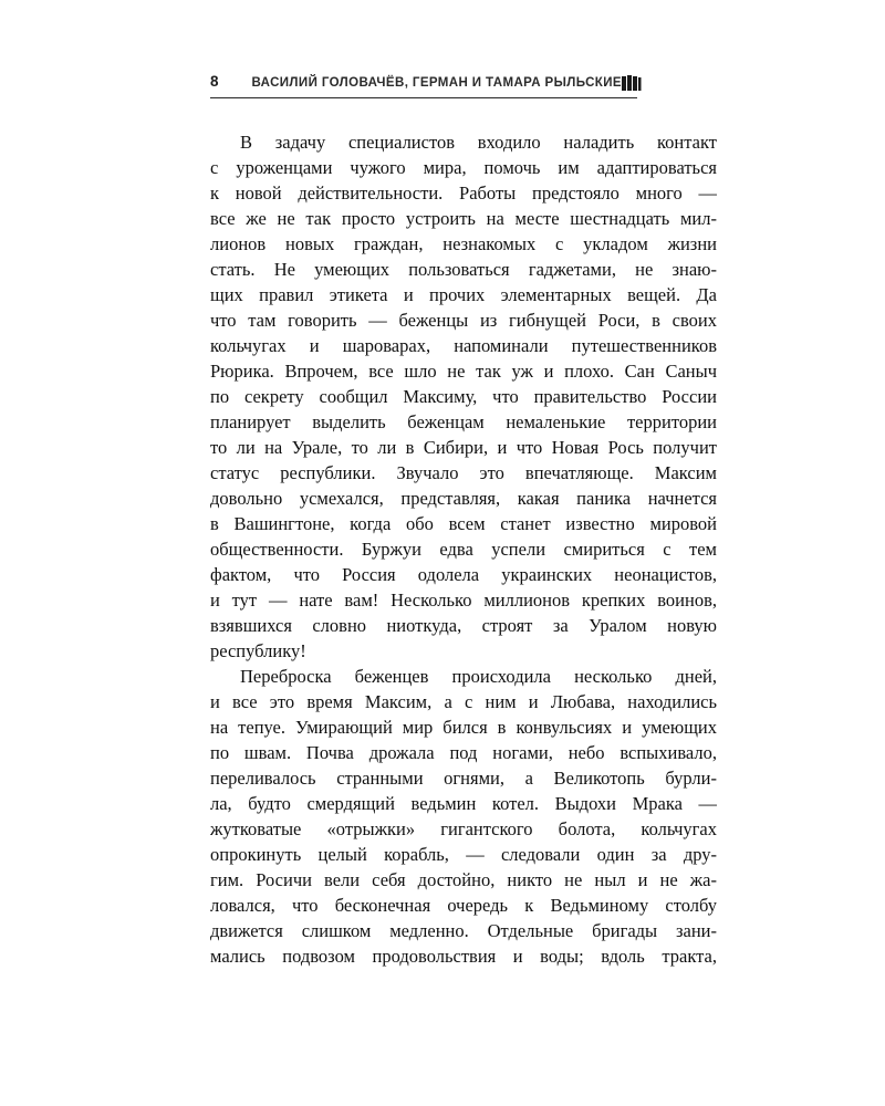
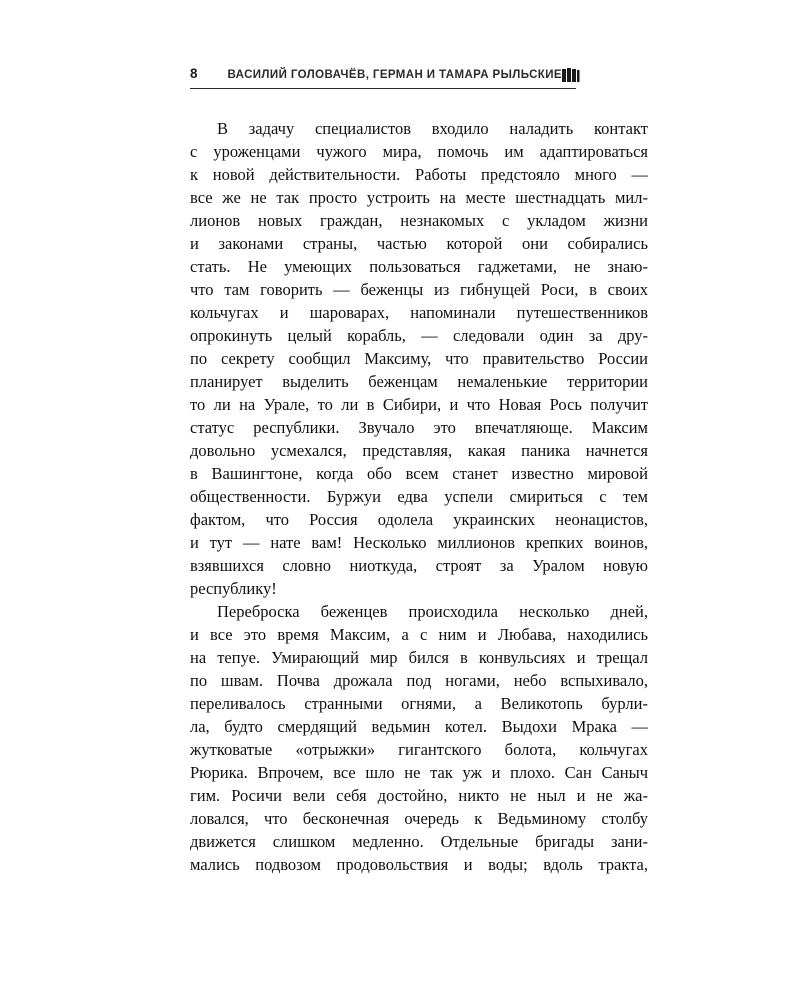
  8
  ВАСИЛИЙ ГОЛОВАЧЁВ, ГЕРМАН И ТАМАРА РЫЛЬСКИЕ
  В задачу специалистов входило наладить контакт
  с уроженцами чужого мира, помочь им адаптироваться
  к новой действительности. Работы предстояло много —
  все же не так просто устроить на месте шестнадцать мил-
  лионов новых граждан, незнакомых с укладом жизни
+ и законами страны, частью которой они собирались
  стать. Не умеющих пользоваться гаджетами, не знаю-
- щих правил этикета и прочих элементарных вещей. Да
  что там говорить — беженцы из гибнущей Роси, в своих
  кольчугах и шароварах, напоминали путешественников
- Рюрика. Впрочем, все шло не так уж и плохо. Сан Саныч
+ опрокинуть целый корабль, — следовали один за дру-
  по секрету сообщил Максиму, что правительство России
  планирует выделить беженцам немаленькие территории
  то ли на Урале, то ли в Сибири, и что Новая Рось получит
  статус республики. Звучало это впечатляюще. Максим
  довольно усмехался, представляя, какая паника начнется
  в Вашингтоне, когда обо всем станет известно мировой
  общественности. Буржуи едва успели смириться с тем
  фактом, что Россия одолела украинских неонацистов,
  и тут — нате вам! Несколько миллионов крепких воинов,
  взявшихся словно ниоткуда, строят за Уралом новую
  республику!
  Переброска беженцев происходила несколько дней,
  и все это время Максим, а с ним и Любава, находились
- на тепуе. Умирающий мир бился в конвульсиях и умеющих
+ на тепуе. Умирающий мир бился в конвульсиях и трещал
  по швам. Почва дрожала под ногами, небо вспыхивало,
  переливалось странными огнями, а Великотопь бурли-
  ла, будто смердящий ведьмин котел. Выдохи Мрака —
  жутковатые «отрыжки» гигантского болота, кольчугах
- опрокинуть целый корабль, — следовали один за дру-
+ Рюрика. Впрочем, все шло не так уж и плохо. Сан Саныч
  гим. Росичи вели себя достойно, никто не ныл и не жа-
  ловался, что бесконечная очередь к Ведьминому столбу
  движется слишком медленно. Отдельные бригады зани-
  мались подвозом продовольствия и воды; вдоль тракта,
